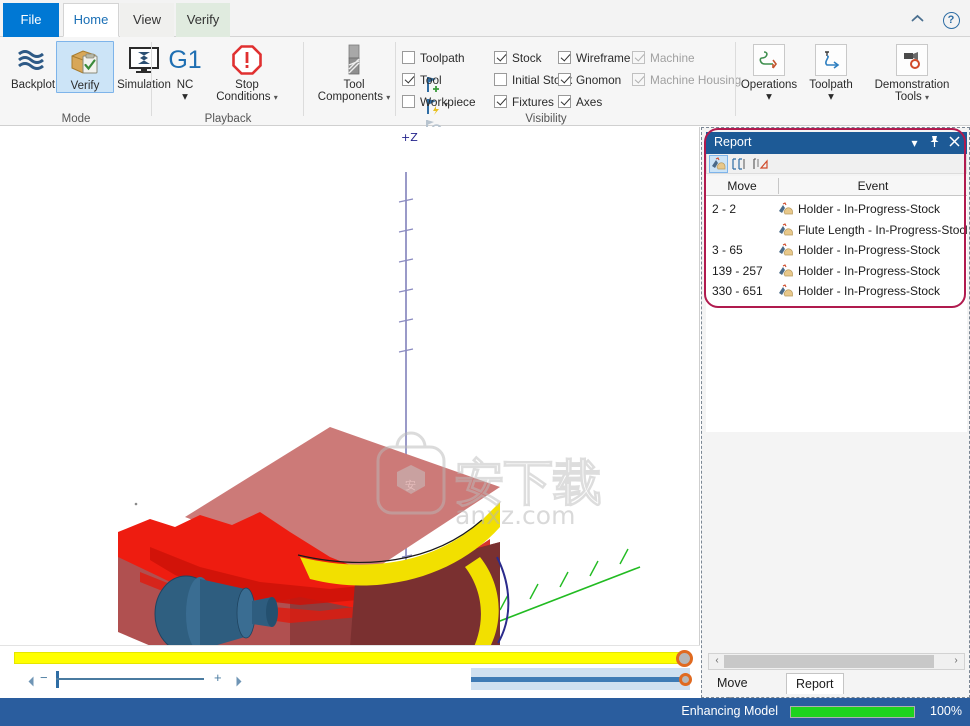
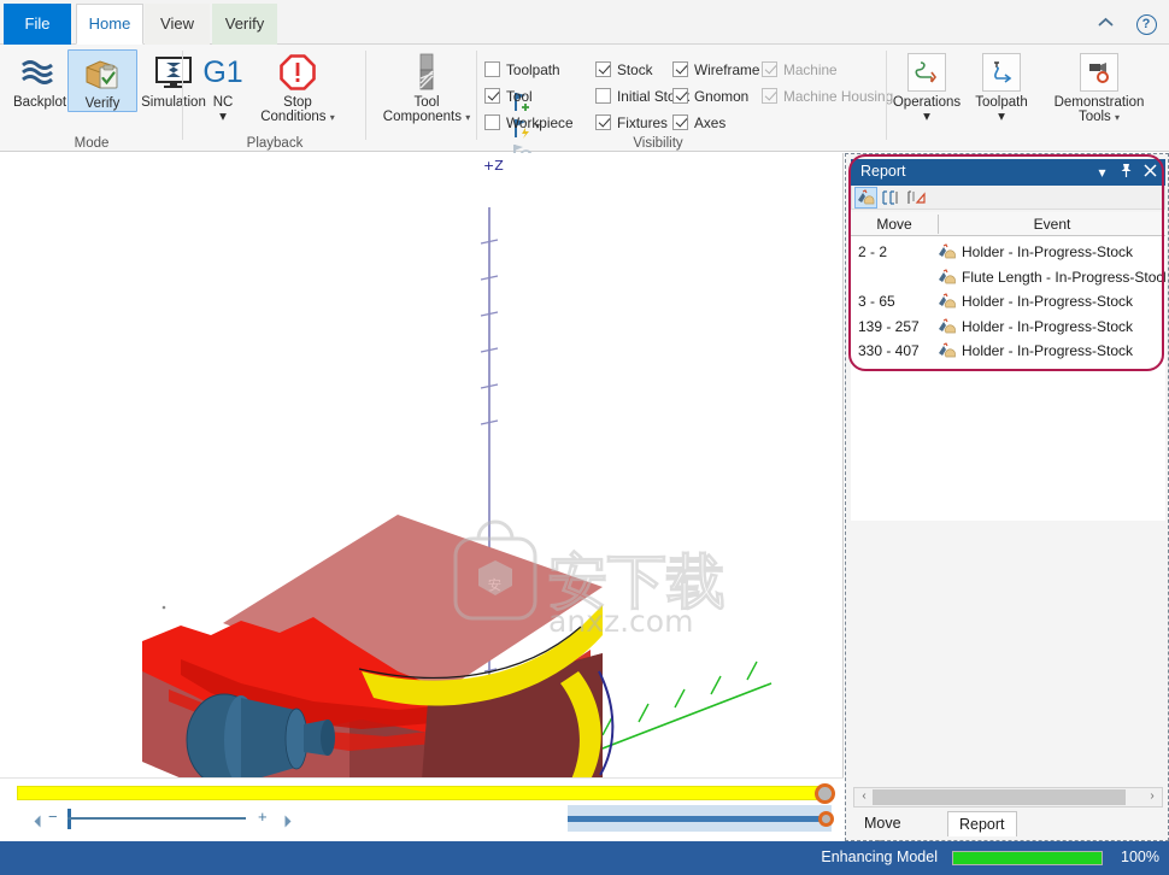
  File
  Home
  View
  Verify
  ?
  Backplot
  Verify
  Simulation
  Mode
  G1
  NC
  ▾
  Stop
  Conditions ▾
  ▾
  Playback
  Tool
  Components ▾
  Toolpath
  Tool
  Workpiece
  Stock
  Initial St
  Fixtures
  Wireframe
  Gnomon
  Axes
  Machine
  Machine Housing
  Visibility
  Operations
  ▾
  Toolpath
  ▾
  Demonstration
  Tools ▾
  安
  安下载
  anxz.com
  +Z
  −
  +
  Report
  ▾
  Move
  Event
  2 - 2
  Holder - In-Progress-Stock
  Flute Length - In-Progress-Stoc
  3 - 65
  Holder - In-Progress-Stock
  139 - 257
  Holder - In-Progress-Stock
- 330 - 651
+ 330 - 407
  Holder - In-Progress-Stock
  ‹
  ›
  Report
  Enhancing Model
  100%
